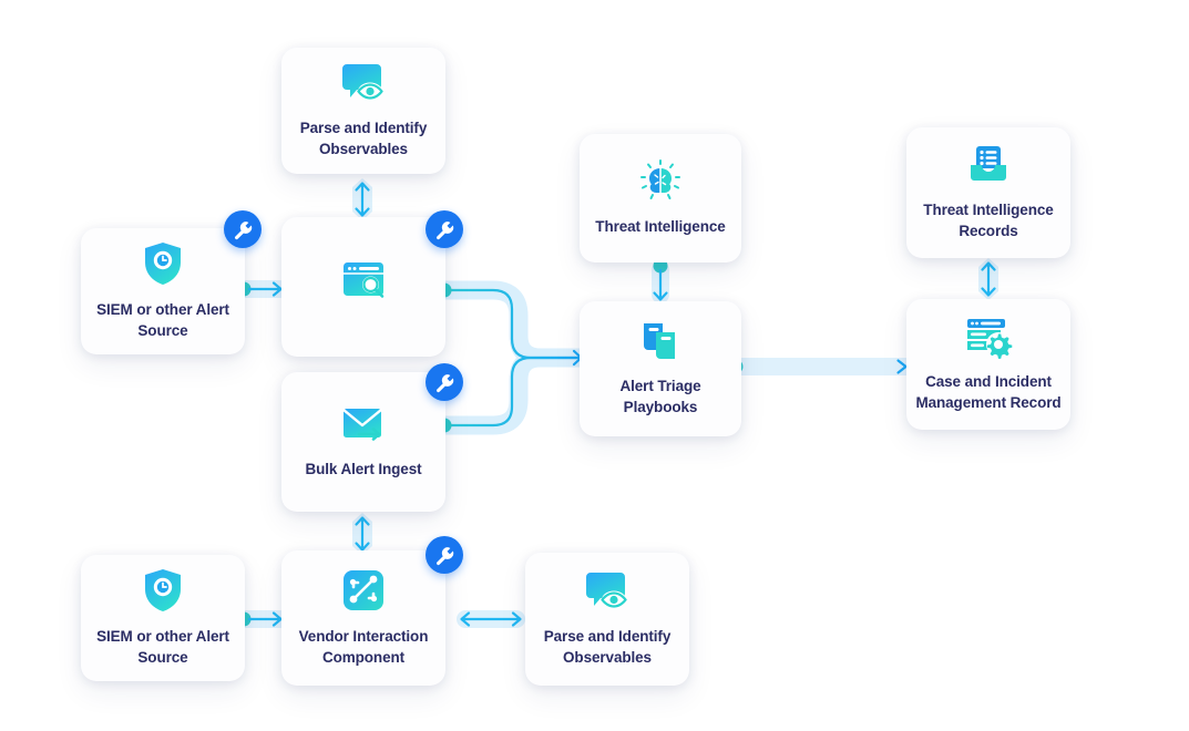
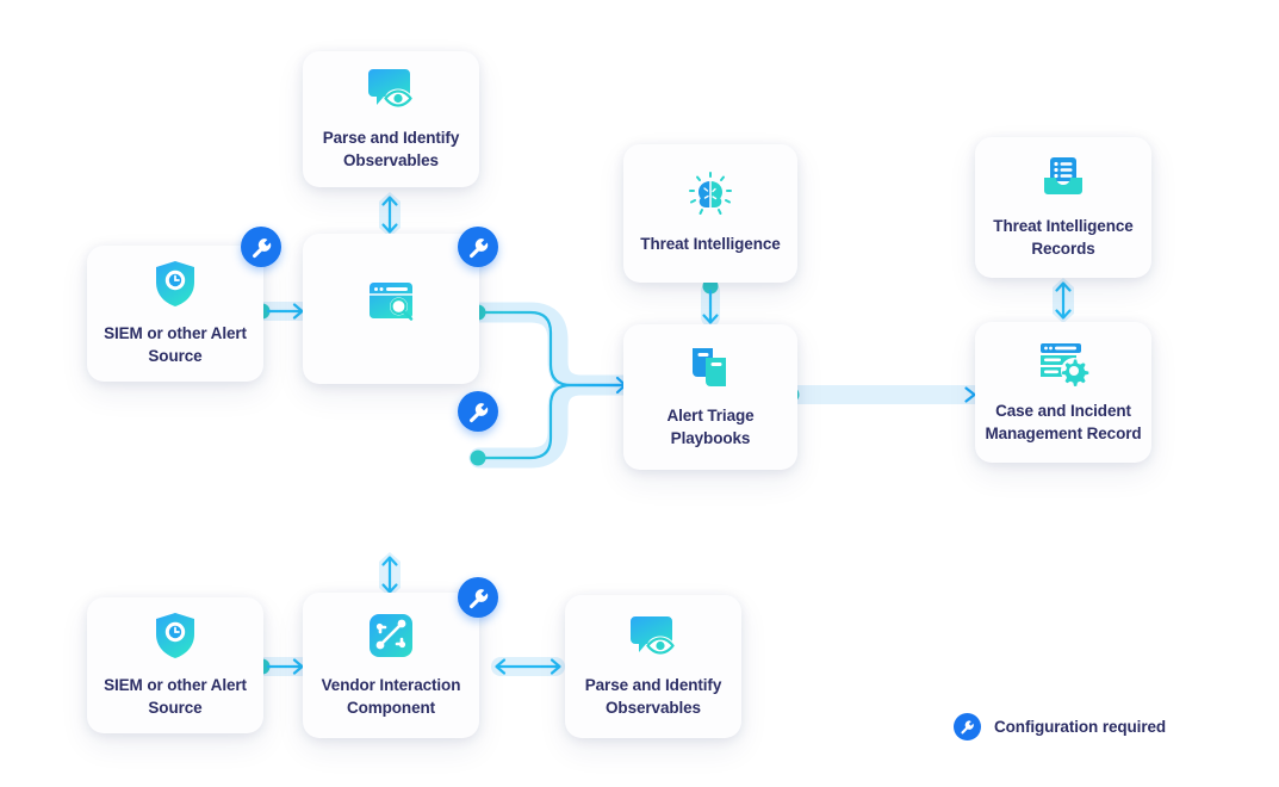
  Parse and Identify
  Observables
  SIEM or other Alert
  Source
- Bulk Alert Ingest
  Threat Intelligence
  Alert Triage
  Playbooks
  Threat Intelligence
  Records
  Case and Incident
  Management Record
  SIEM or other Alert
  Source
  Vendor Interaction
  Component
  Parse and Identify
  Observables
+ Configuration required
